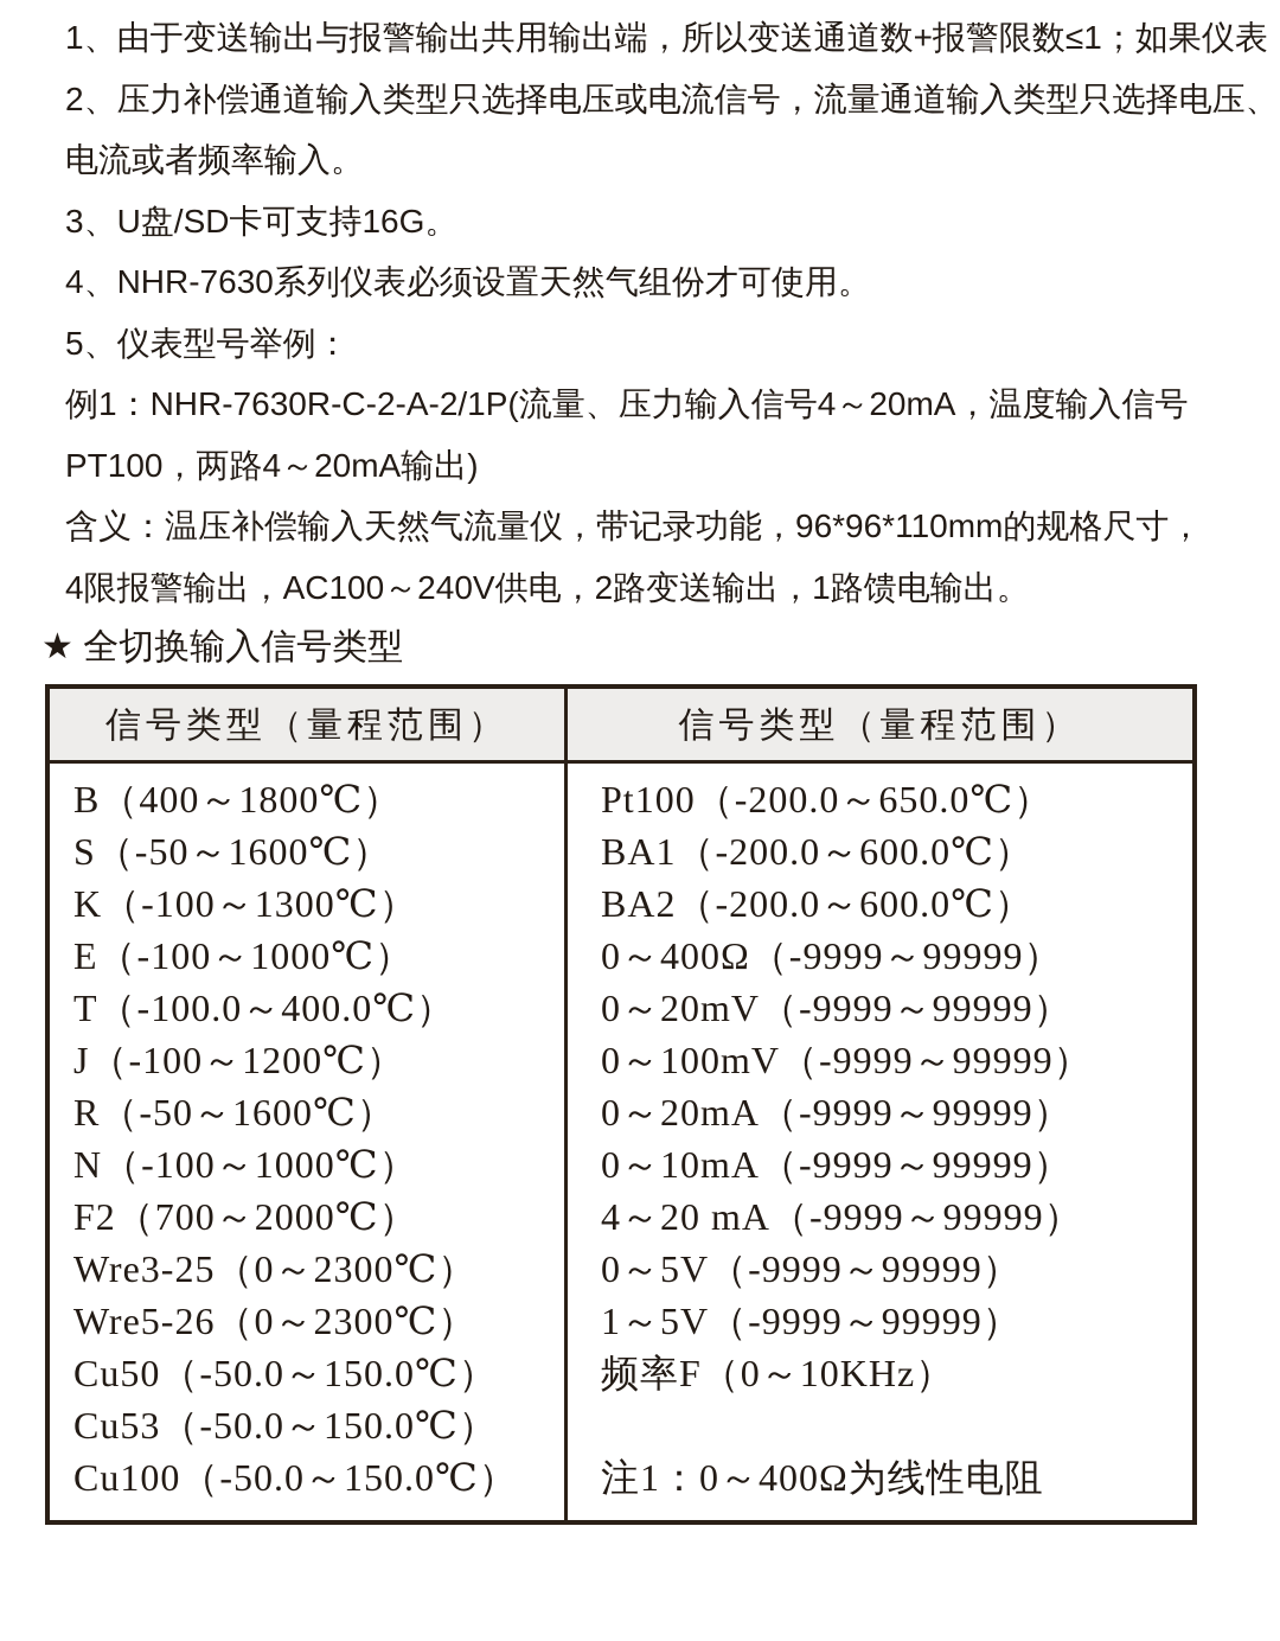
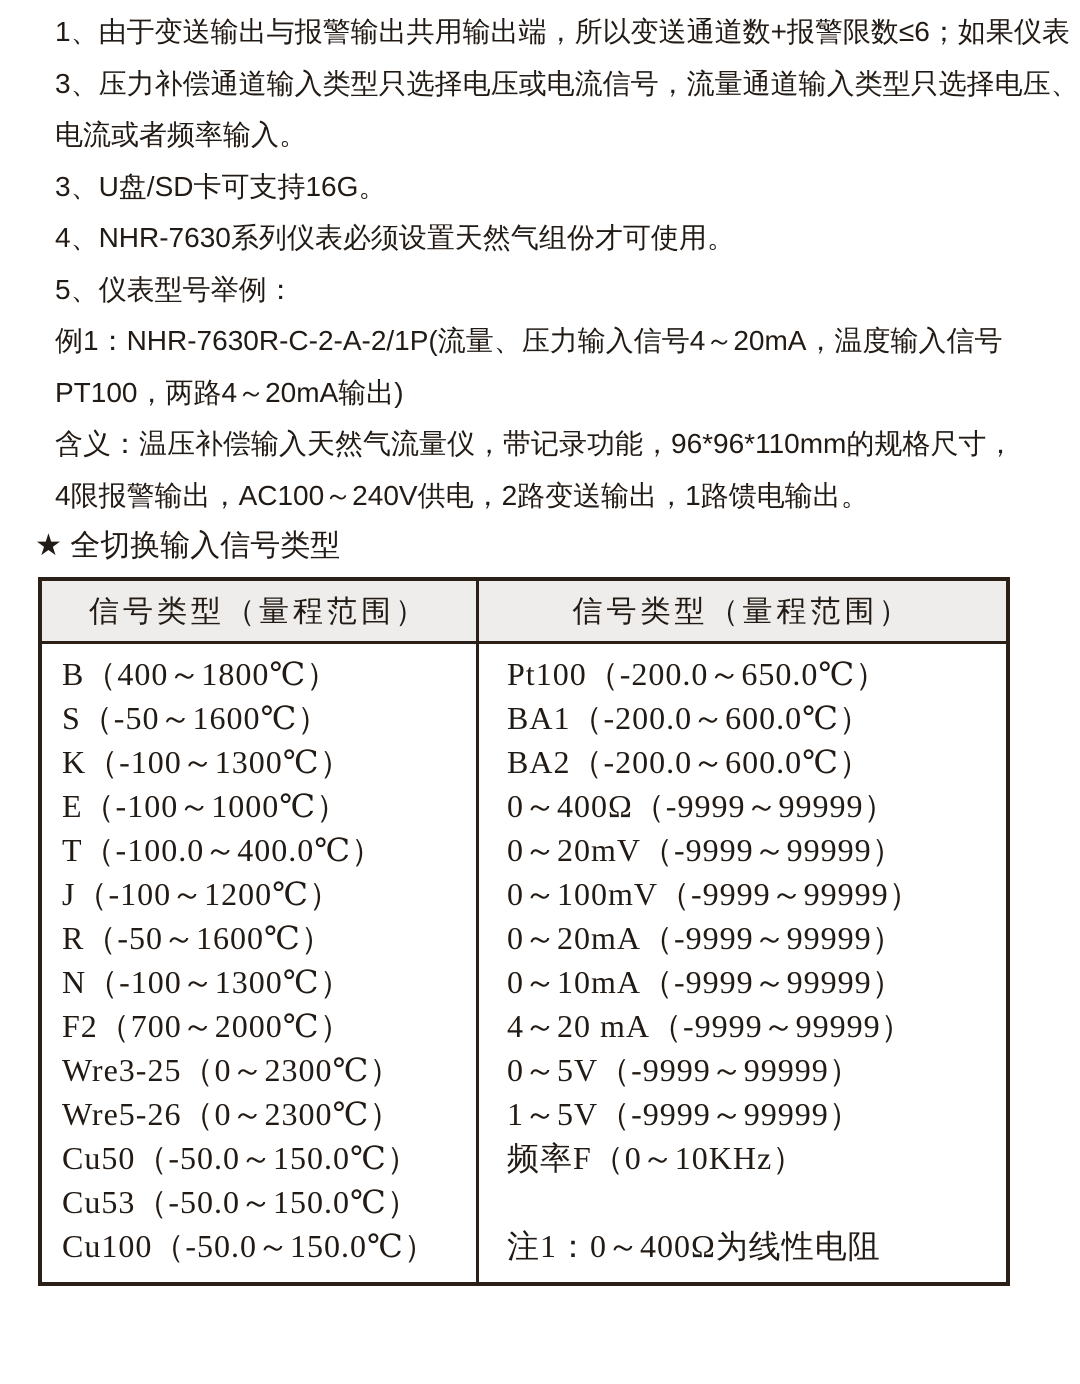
- 1、由于变送输出与报警输出共用输出端，所以变送通道数+报警限数≤1；如果仪表
+ 1、由于变送输出与报警输出共用输出端，所以变送通道数+报警限数≤6；如果仪表
- 2、压力补偿通道输入类型只选择电压或电流信号，流量通道输入类型只选择电压、
+ 3、压力补偿通道输入类型只选择电压或电流信号，流量通道输入类型只选择电压、
  电流或者频率输入。
  3、U盘/SD卡可支持16G。
  4、NHR-7630系列仪表必须设置天然气组份才可使用。
  5、仪表型号举例：
  例1：NHR-7630R-C-2-A-2/1P(流量、压力输入信号4～20mA，温度输入信号
  PT100，两路4～20mA输出)
  含义：温压补偿输入天然气流量仪，带记录功能，96*96*110mm的规格尺寸，
  4限报警输出，AC100～240V供电，2路变送输出，1路馈电输出。
  ★ 全切换输入信号类型
  信号类型（量程范围）	信号类型（量程范围）
- B（400～1800℃） S（-50～1600℃） K（-100～1300℃） E（-100～1000℃） T（-100.0～400.0℃） J（-100～1200℃） R（-50～1600℃） N（-100～1000℃） F2（700～2000℃） Wre3-25（0～2300℃） Wre5-26（0～2300℃） Cu50（-50.0～150.0℃） Cu53（-50.0～150.0℃） Cu100（-50.0～150.0℃）	Pt100（-200.0～650.0℃） BA1（-200.0～600.0℃） BA2（-200.0～600.0℃） 0～400Ω（-9999～99999） 0～20mV（-9999～99999） 0～100mV（-9999～99999） 0～20mA（-9999～99999） 0～10mA（-9999～99999） 4～20 mA（-9999～99999） 0～5V（-9999～99999） 1～5V（-9999～99999） 频率F（0～10KHz） 注1：0～400Ω为线性电阻
+ B（400～1800℃） S（-50～1600℃） K（-100～1300℃） E（-100～1000℃） T（-100.0～400.0℃） J（-100～1200℃） R（-50～1600℃） N（-100～1300℃） F2（700～2000℃） Wre3-25（0～2300℃） Wre5-26（0～2300℃） Cu50（-50.0～150.0℃） Cu53（-50.0～150.0℃） Cu100（-50.0～150.0℃）	Pt100（-200.0～650.0℃） BA1（-200.0～600.0℃） BA2（-200.0～600.0℃） 0～400Ω（-9999～99999） 0～20mV（-9999～99999） 0～100mV（-9999～99999） 0～20mA（-9999～99999） 0～10mA（-9999～99999） 4～20 mA（-9999～99999） 0～5V（-9999～99999） 1～5V（-9999～99999） 频率F（0～10KHz） 注1：0～400Ω为线性电阻
